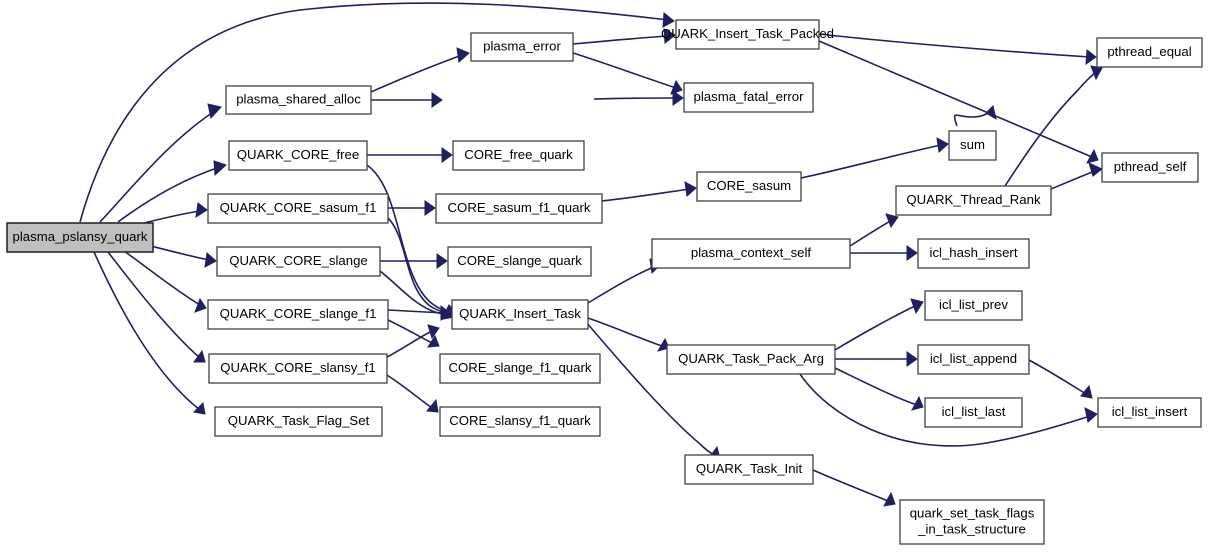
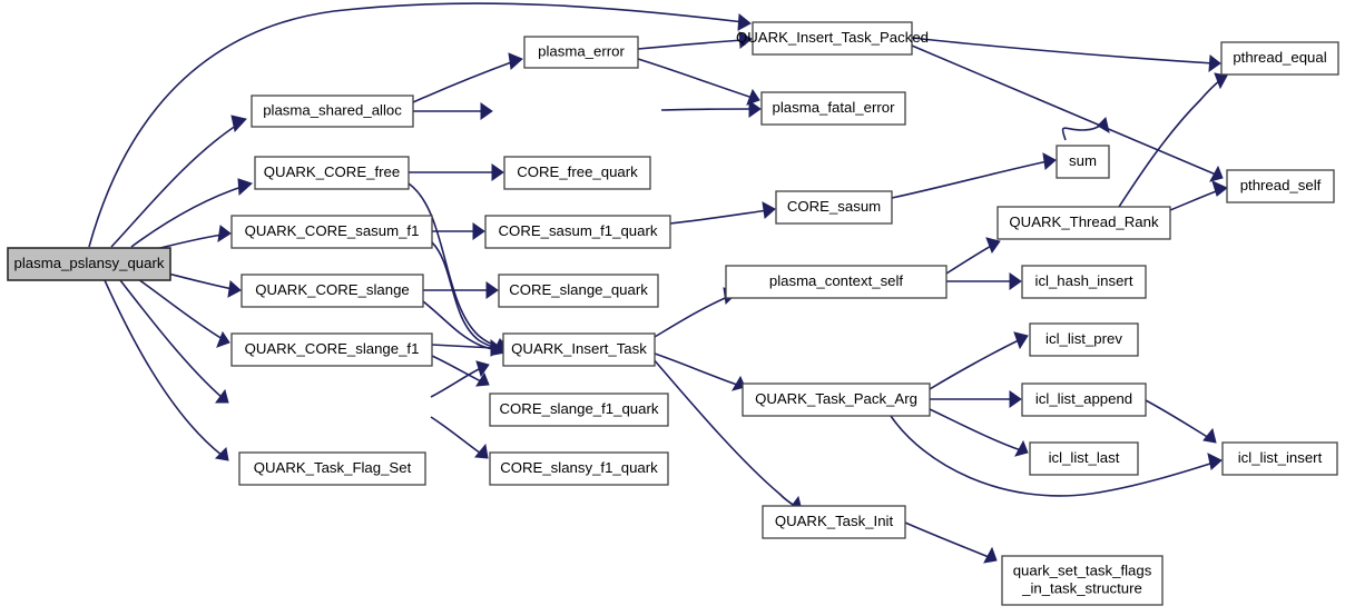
  plasma_pslansy_quark
  plasma_shared_alloc
  QUARK_CORE_free
  QUARK_CORE_sasum_f1
  QUARK_CORE_slange
  QUARK_CORE_slange_f1
- QUARK_CORE_slansy_f1
  QUARK_Task_Flag_Set
  plasma_error
  CORE_free_quark
  CORE_sasum_f1_quark
  CORE_slange_quark
  QUARK_Insert_Task
  CORE_slange_f1_quark
  CORE_slansy_f1_quark
  QUARK_Insert_Task_Packed
  plasma_fatal_error
  CORE_sasum
  plasma_context_self
  QUARK_Task_Pack_Arg
  QUARK_Task_Init
  QUARK_Thread_Rank
  sum
  icl_hash_insert
  icl_list_prev
  icl_list_append
  icl_list_last
  quark_set_task_flags
  _in_task_structure
  pthread_equal
  pthread_self
  icl_list_insert
